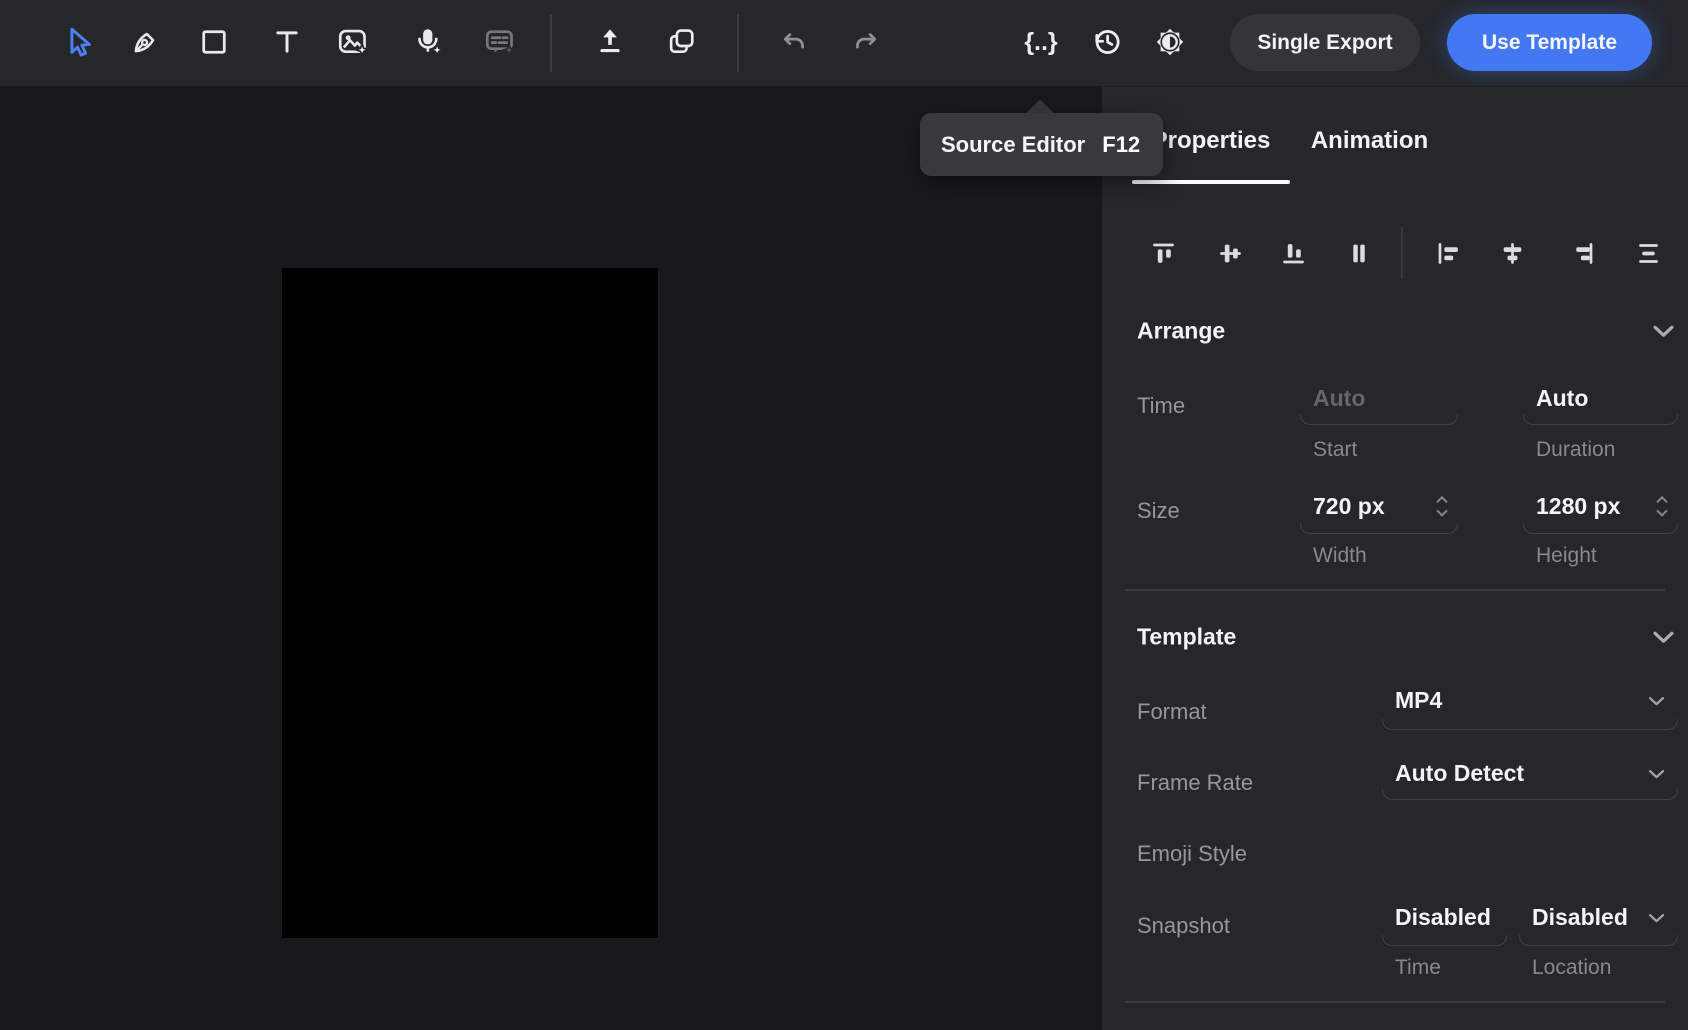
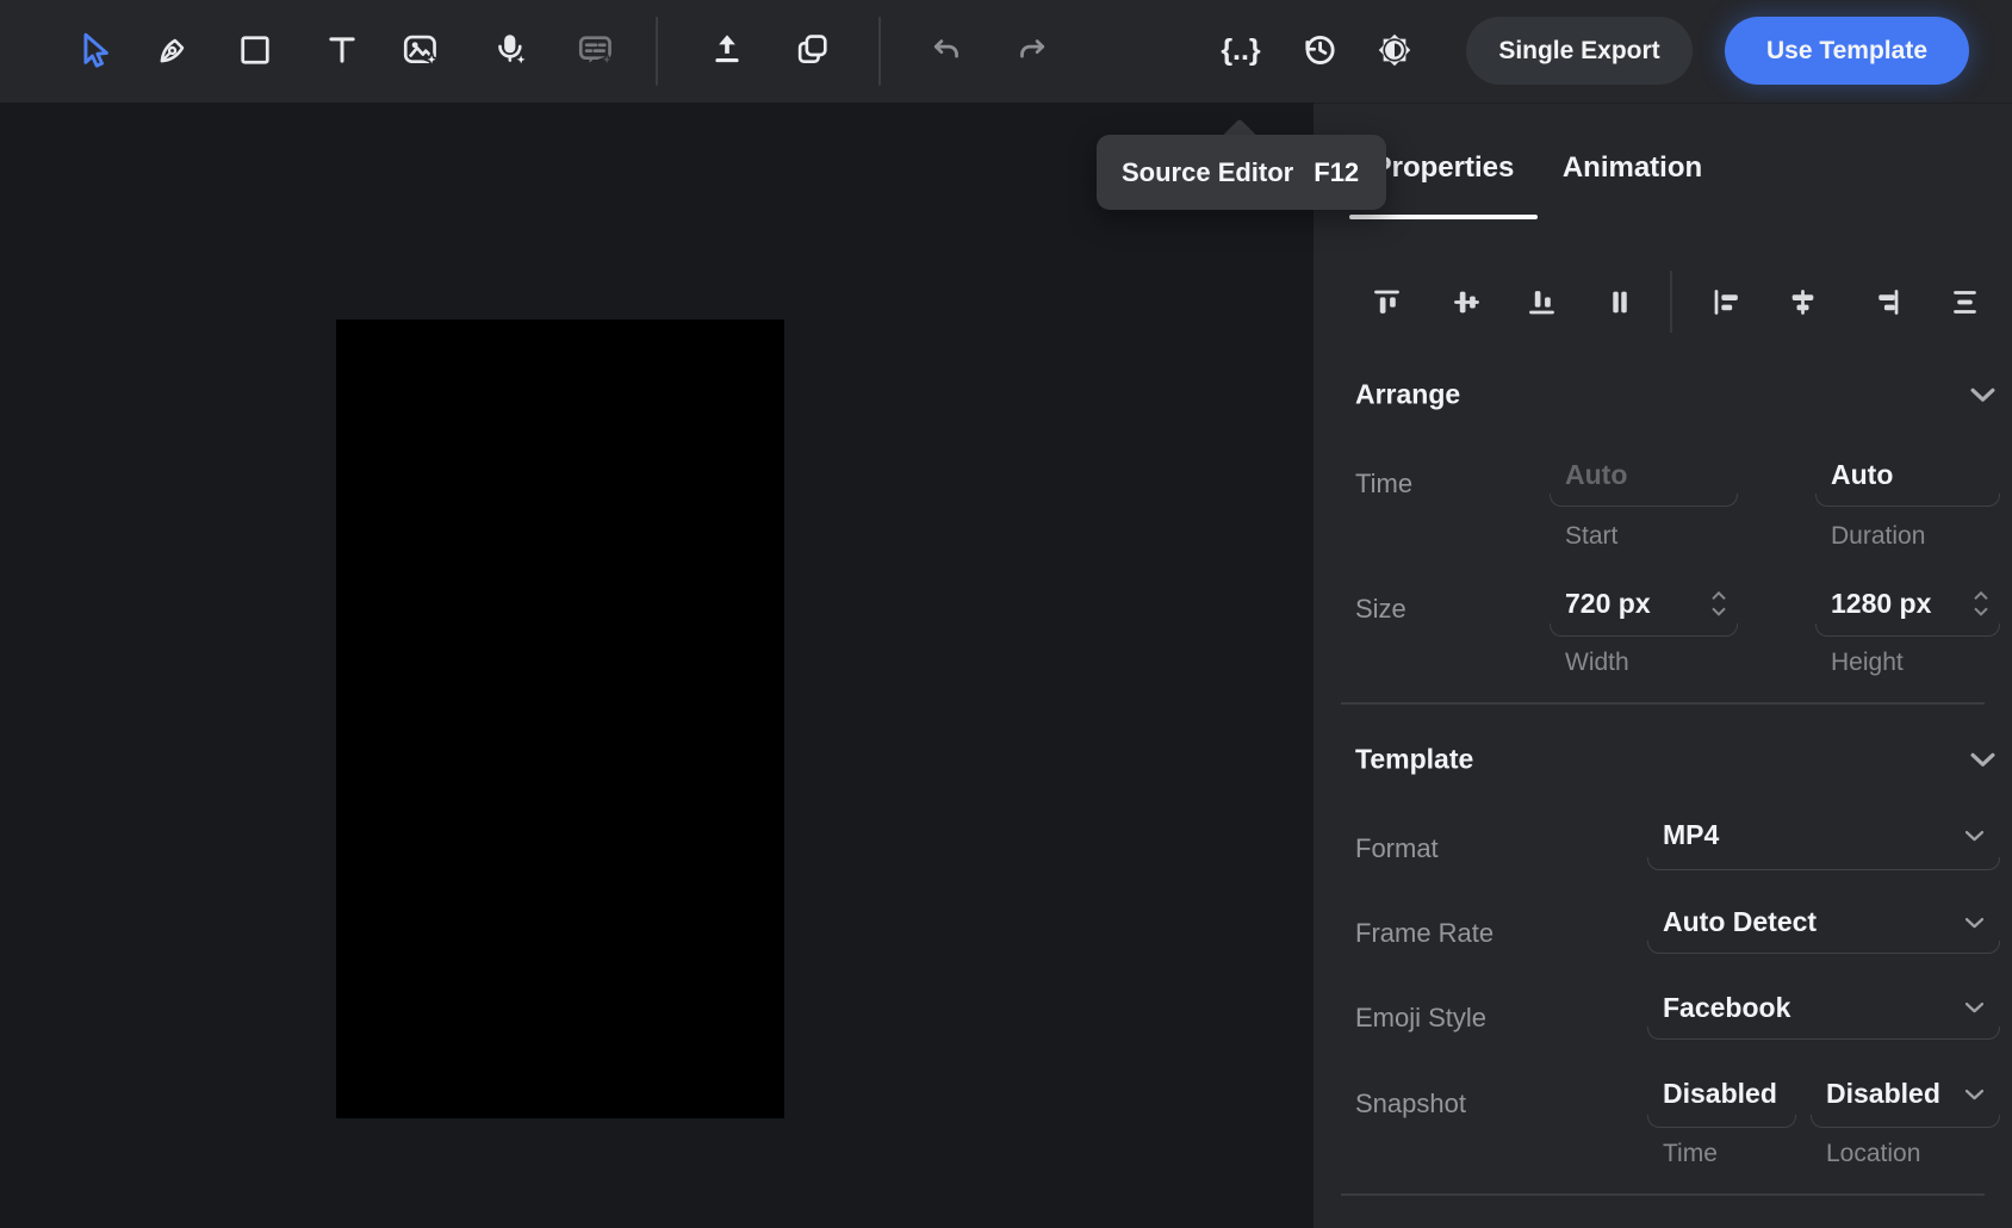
  {..}
  Single Export
  Use Template
  Source Editor
  F12
  roperties
  Animation
  Arrange
  Time
  Auto
  Start
  Auto
  Duration
  Size
  720 px
  Width
  1280 px
  Height
  Template
  Format
  MP4
  Frame Rate
  Auto Detect
  Emoji Style
+ Facebook
  Snapshot
  Disabled
  Time
  Disabled
  Location
